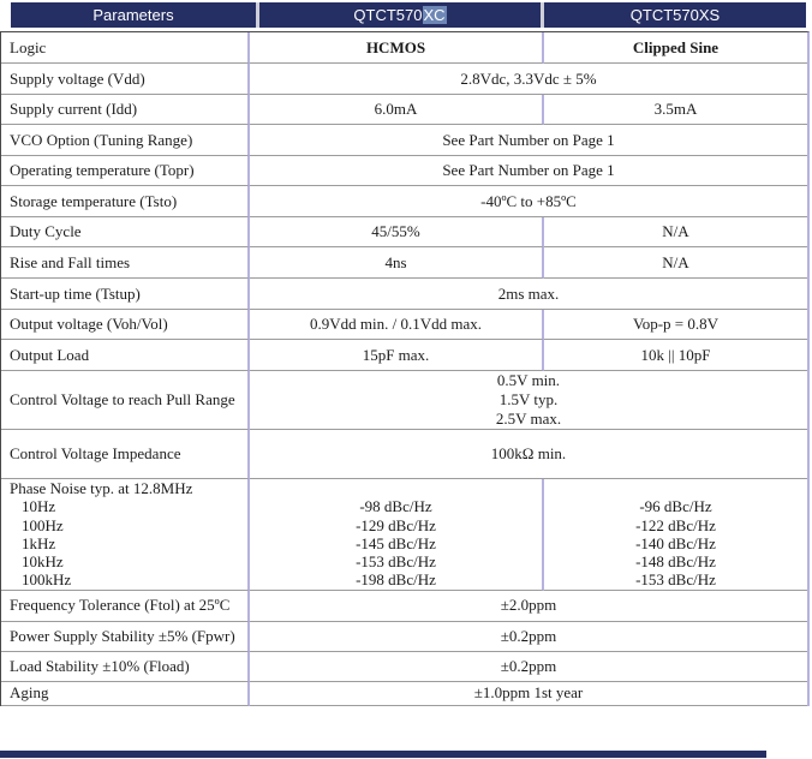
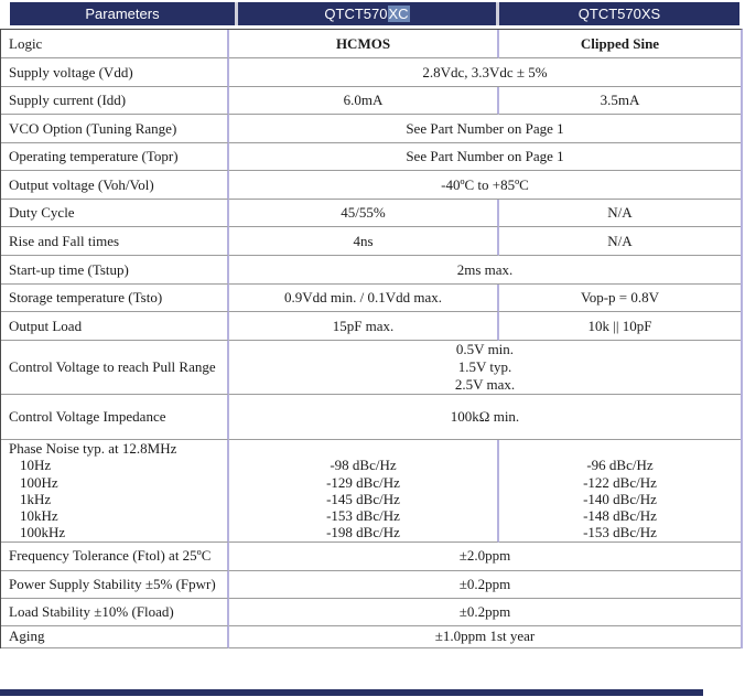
  Parameters
  QTCT570
  XC
  QTCT570XS
  Logic	HCMOS	Clipped Sine
  Supply voltage (Vdd)	2.8Vdc, 3.3Vdc ± 5%
  Supply current (Idd)	6.0mA	3.5mA
  VCO Option (Tuning Range)	See Part Number on Page 1
  Operating temperature (Topr)	See Part Number on Page 1
- Storage temperature (Tsto)	-40ºC to +85ºC
+ Output voltage (Voh/Vol)	-40ºC to +85ºC
  Duty Cycle	45/55%	N/A
  Rise and Fall times	4ns	N/A
  Start-up time (Tstup)	2ms max.
- Output voltage (Voh/Vol)	0.9Vdd min. / 0.1Vdd max.	Vop-p = 0.8V
+ Storage temperature (Tsto)	0.9Vdd min. / 0.1Vdd max.	Vop-p = 0.8V
  Output Load	15pF max.	10k || 10pF
  Control Voltage to reach Pull Range	0.5V min. 1.5V typ. 2.5V max.
  Control Voltage Impedance	100kΩ min.
  Phase Noise typ. at 12.8MHz 10Hz 100Hz 1kHz 10kHz 100kHz	-98 dBc/Hz -129 dBc/Hz -145 dBc/Hz -153 dBc/Hz -198 dBc/Hz	-96 dBc/Hz -122 dBc/Hz -140 dBc/Hz -148 dBc/Hz -153 dBc/Hz
  Frequency Tolerance (Ftol) at 25ºC	±2.0ppm
  Power Supply Stability ±5% (Fpwr)	±0.2ppm
  Load Stability ±10% (Fload)	±0.2ppm
  Aging	±1.0ppm 1st year
